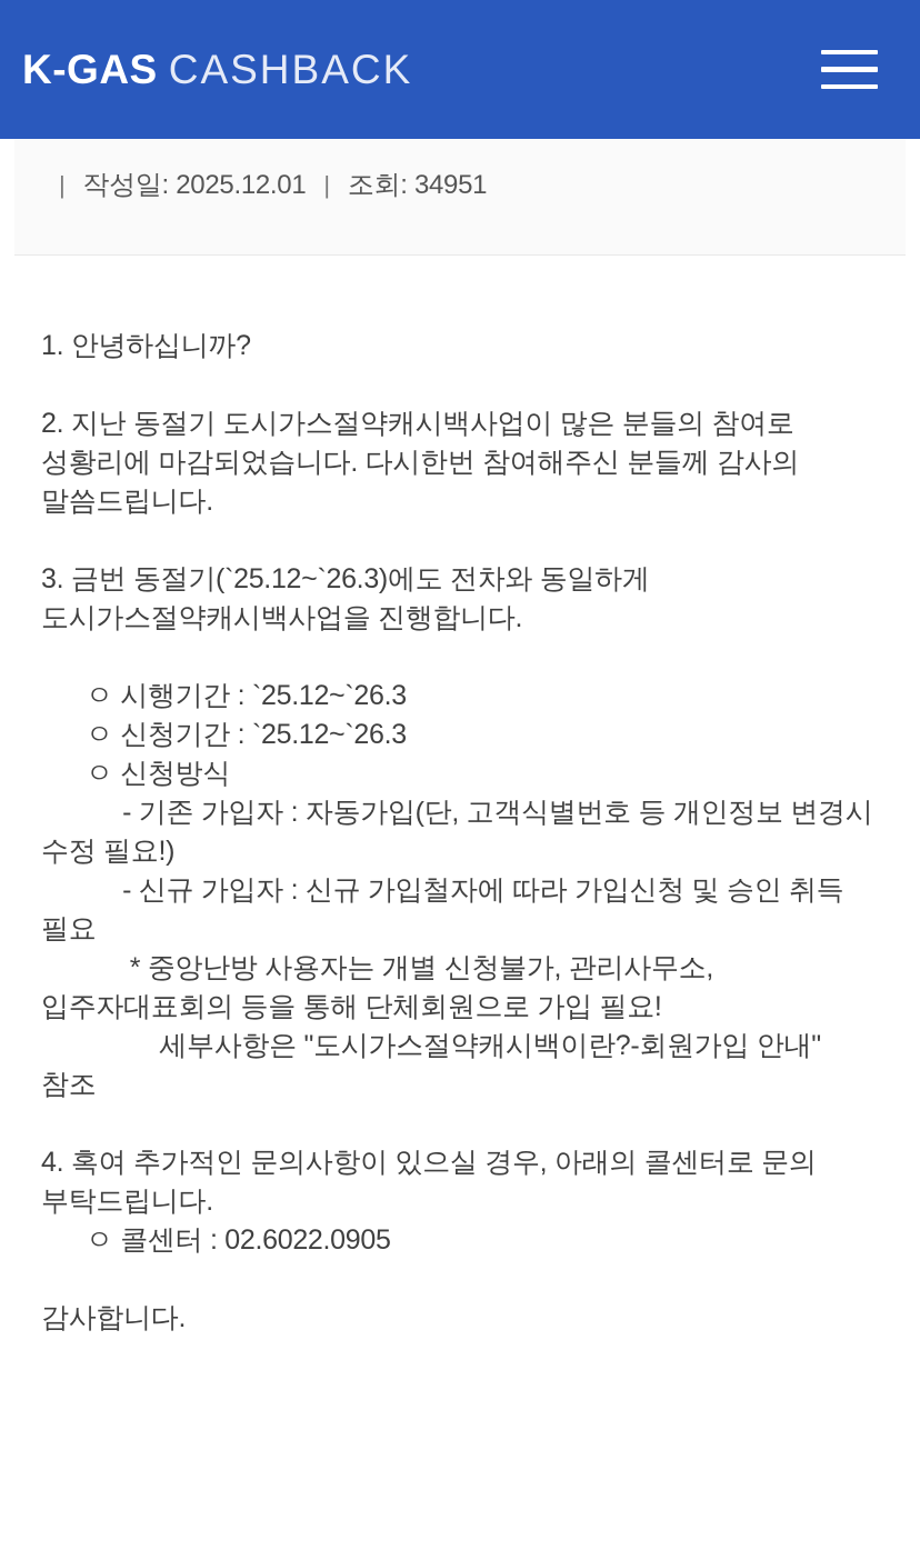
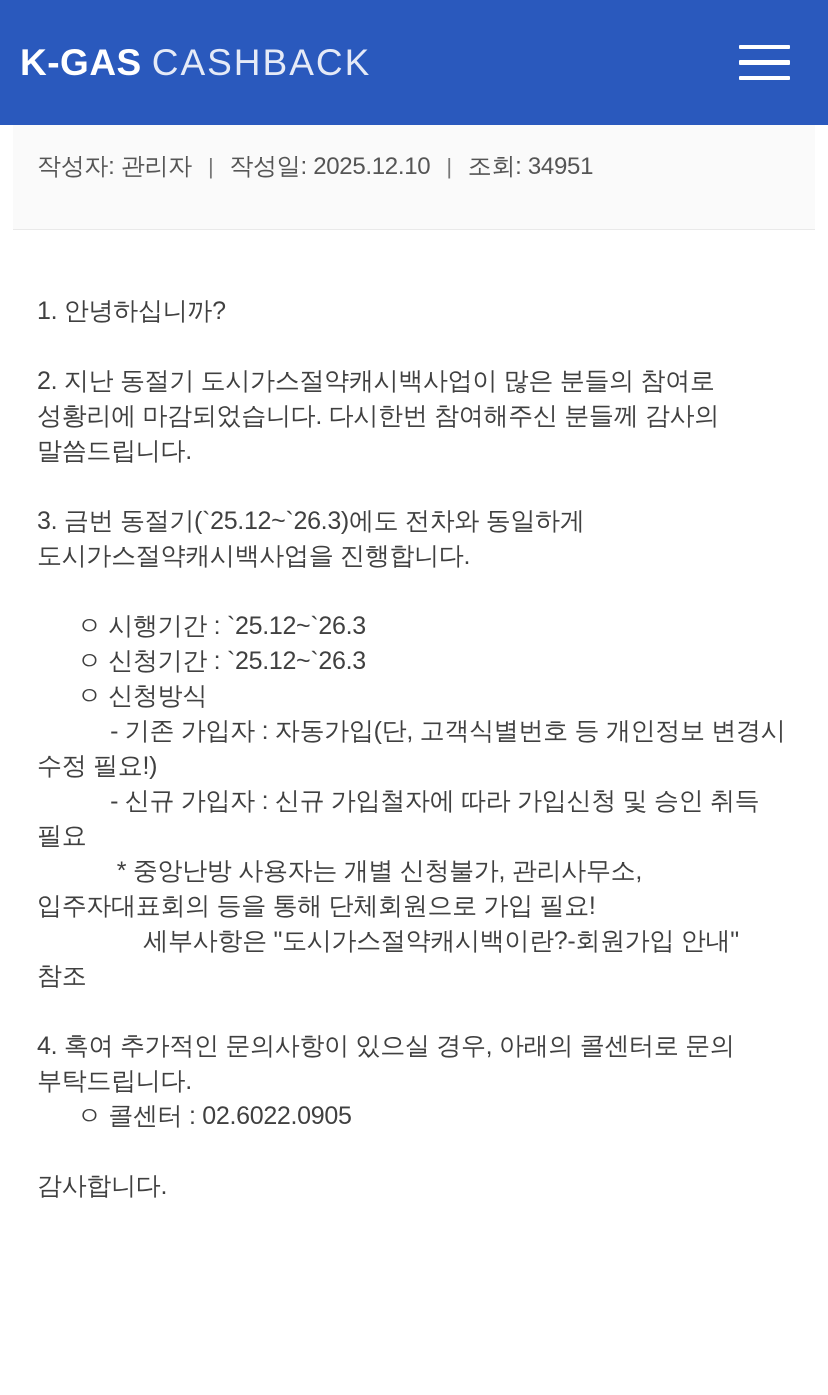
  K-GAS
  CASHBACK
+ 작성자: 관리자
  |
- 작성일: 2025.12.01
+ 작성일: 2025.12.10
  |
  조회: 34951
  1. 안녕하십니까?
  2. 지난 동절기 도시가스절약캐시백사업이 많은 분들의 참여로 성황리에 마감되었습니다. 다시한번 참여해주신 분들께 감사의 말씀드립니다.
  3. 금번 동절기(`25.12~`26.3)에도 전차와 동일하게 도시가스절약캐시백사업을 진행합니다.
  ㅇ 시행기간 : `25.12~`26.3
  ㅇ 신청기간 : `25.12~`26.3
  ㅇ 신청방식
  - 기존 가입자 : 자동가입(단, 고객식별번호 등 개인정보 변경시 수정 필요!)
  - 신규 가입자 : 신규 가입철자에 따라 가입신청 및 승인 취득 필요
  * 중앙난방 사용자는 개별 신청불가, 관리사무소, 입주자대표회의 등을 통해 단체회원으로 가입 필요!
  세부사항은 "도시가스절약캐시백이란?-회원가입 안내" 참조
  4. 혹여 추가적인 문의사항이 있으실 경우, 아래의 콜센터로 문의 부탁드립니다.
  ㅇ 콜센터 : 02.6022.0905
  감사합니다.
